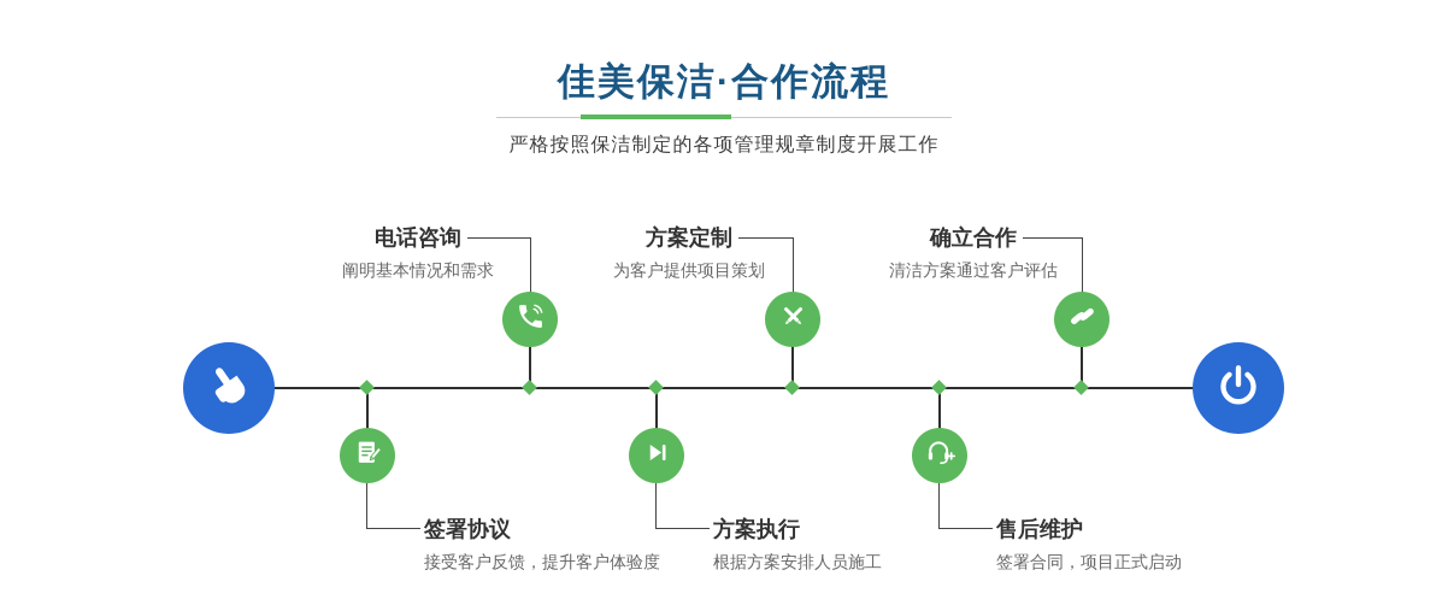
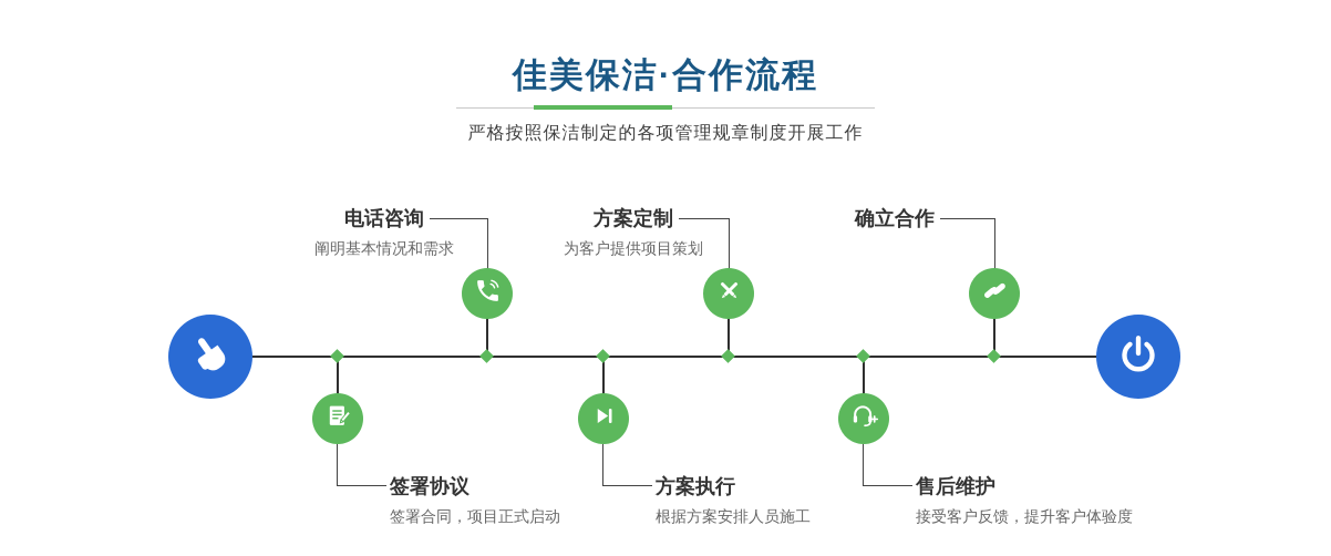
  佳美保洁·合作流程
  严格按照保洁制定的各项管理规章制度开展工作
  电话咨询
  阐明基本情况和需求
  方案定制
  为客户提供项目策划
  确立合作
- 清洁方案通过客户评估
  签署协议
- 接受客户反馈，提升客户体验度
+ 签署合同，项目正式启动
  方案执行
  根据方案安排人员施工
  售后维护
- 签署合同，项目正式启动
+ 接受客户反馈，提升客户体验度
